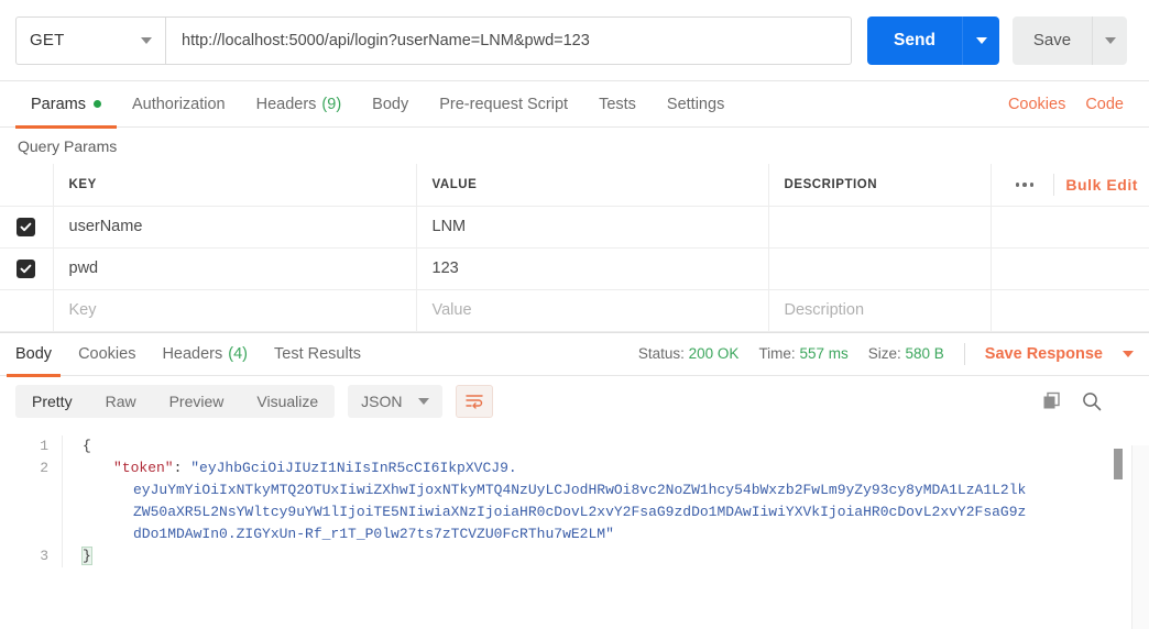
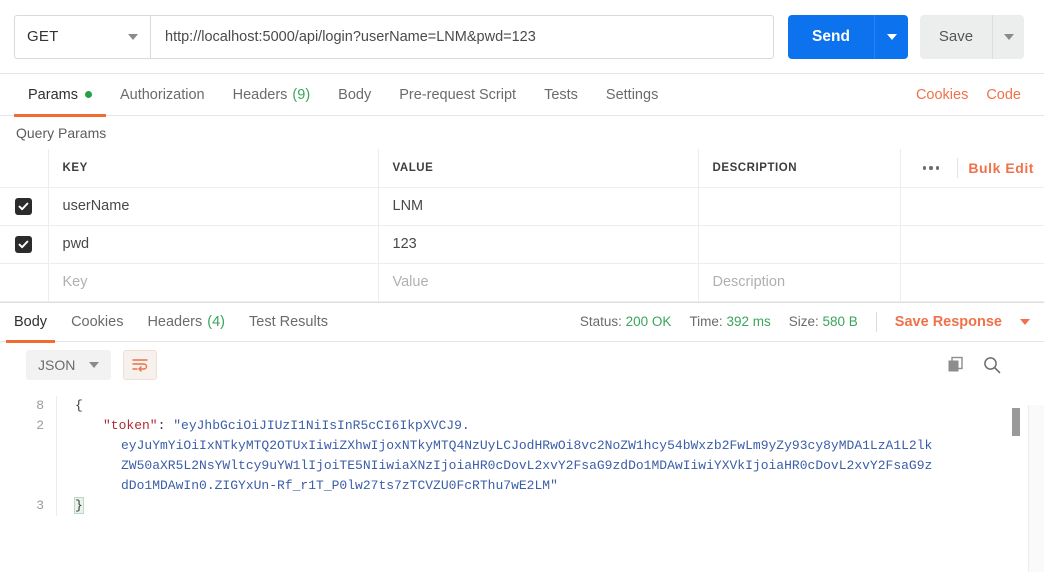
  GET
  http://localhost:5000/api/login?userName=LNM&pwd=123
  Send
  Save
  Params
  Authorization
  Headers
  (9)
  Body
  Pre-request Script
  Tests
  Settings
  Cookies
  Code
  Query Params
  	KEY	VALUE	DESCRIPTION	Bulk Edit
  	userName	LNM
  	pwd	123
  	Key	Value	Description
  Body
  Cookies
  Headers
  (4)
  Test Results
  Status: 200 OK
- Time: 557 ms
+ Time: 392 ms
  Size: 580 B
  Save Response
- Pretty
- Raw
- Preview
- Visualize
  JSON
- 1
+ 8
  {
  2
  "token": "eyJhbGciOiJIUzI1NiIsInR5cCI6IkpXVCJ9.
  eyJuYmYiOiIxNTkyMTQ2OTUxIiwiZXhwIjoxNTkyMTQ4NzUyLCJodHRwOi8vc2NoZW1hcy54bWxzb2FwLm9yZy93cy8yMDA1LzA1L2lk
  ZW50aXR5L2NsYWltcy9uYW1lIjoiTE5NIiwiaXNzIjoiaHR0cDovL2xvY2FsaG9zdDo1MDAwIiwiYXVkIjoiaHR0cDovL2xvY2FsaG9z
  dDo1MDAwIn0.ZIGYxUn-Rf_r1T_P0lw27ts7zTCVZU0FcRThu7wE2LM"
  3
  }
